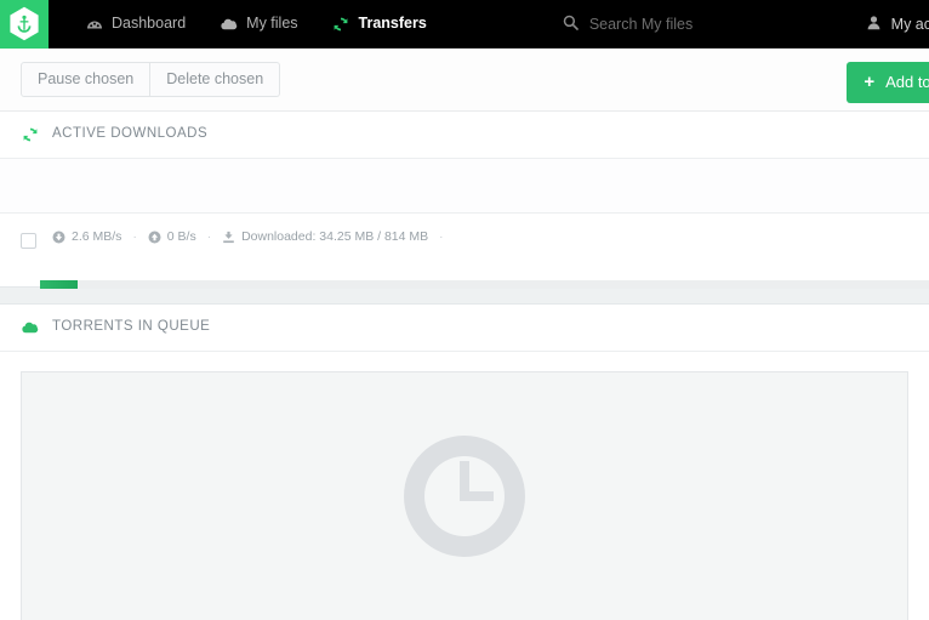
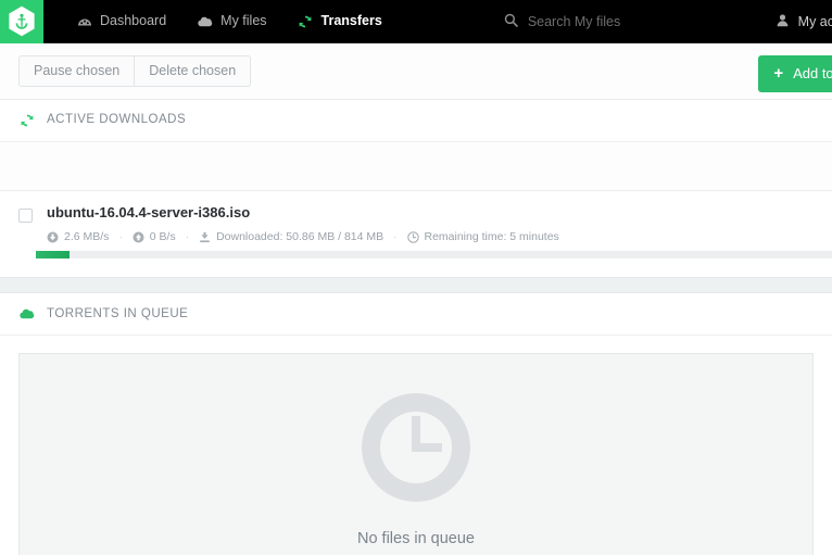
  Dashboard
  My files
  Transfers
  Search My files
  My ac
  Pause chosen
  Delete chosen
  +
  Add to
  ACTIVE DOWNLOADS
+ ubuntu-16.04.4-server-i386.iso
  2.6 MB/s
  ·
  0 B/s
  ·
- Downloaded: 34.25 MB / 814 MB
+ Downloaded: 50.86 MB / 814 MB
  ·
+ Remaining time: 5 minutes
  TORRENTS IN QUEUE
+ No files in queue
